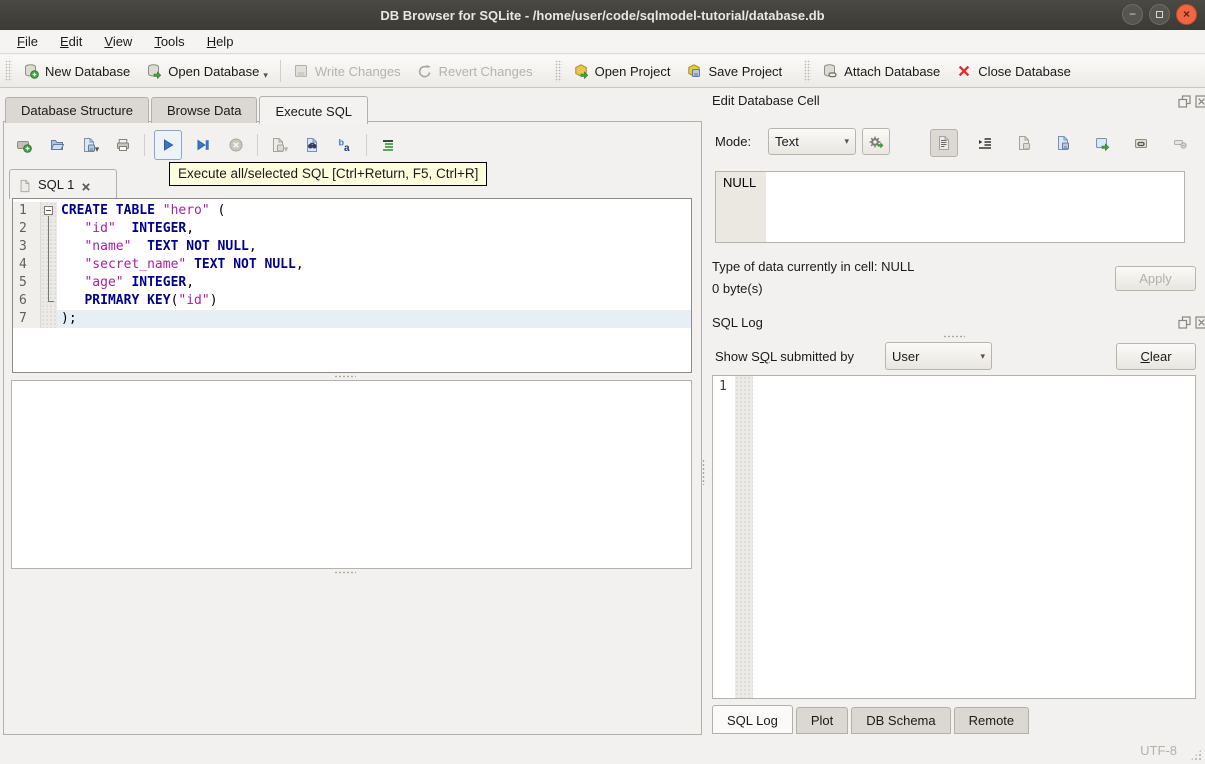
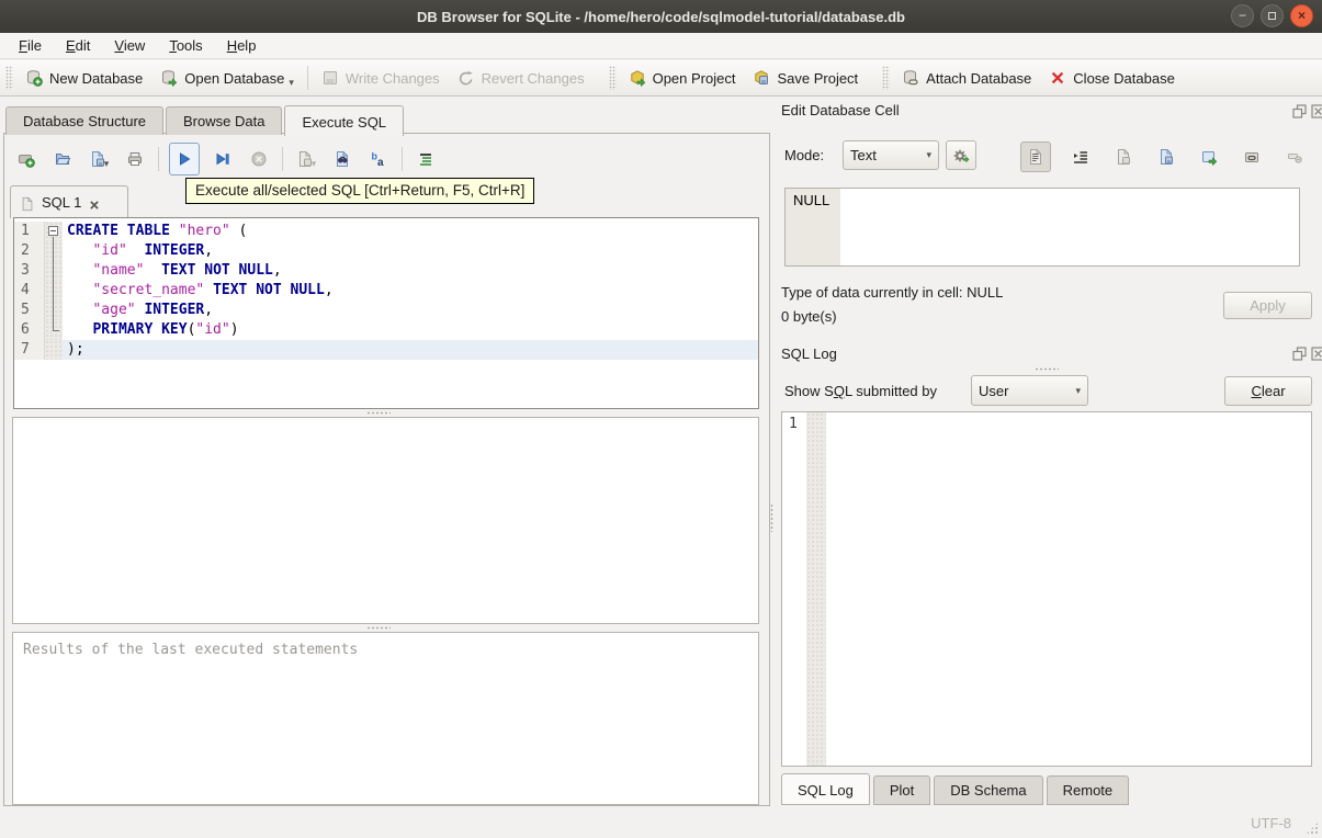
- DB Browser for SQLite - /home/user/code/sqlmodel-tutorial/database.db
+ DB Browser for SQLite - /home/hero/code/sqlmodel-tutorial/database.db
  −
  ×
  File
  Edit
  View
  Tools
  Help
  New Database
  Open Database
  ▾
  Write Changes
  Revert Changes
  Open Project
  Save Project
  Attach Database
  Close Database
  Database Structure
  Browse Data
  Execute SQL
  ▾
  ▾
  b
  a
  SQL 1
  1
  CREATE TABLE "hero" (
  2
  "id" INTEGER,
  3
  "name" TEXT NOT NULL,
  4
  "secret_name" TEXT NOT NULL,
  5
  "age" INTEGER,
  6
  PRIMARY KEY("id")
  7
  );
+ Results of the last executed statements
  Execute all/selected SQL [Ctrl+Return, F5, Ctrl+R]
  Edit Database Cell
  Mode:
  Text
  ▾
  NULL
  Type of data currently in cell: NULL
  0 byte(s)
  Apply
  SQL Log
  Show SQL submitted by
  User
  ▾
  Clear
  1
  SQL Log
  Plot
  DB Schema
  Remote
  UTF-8
